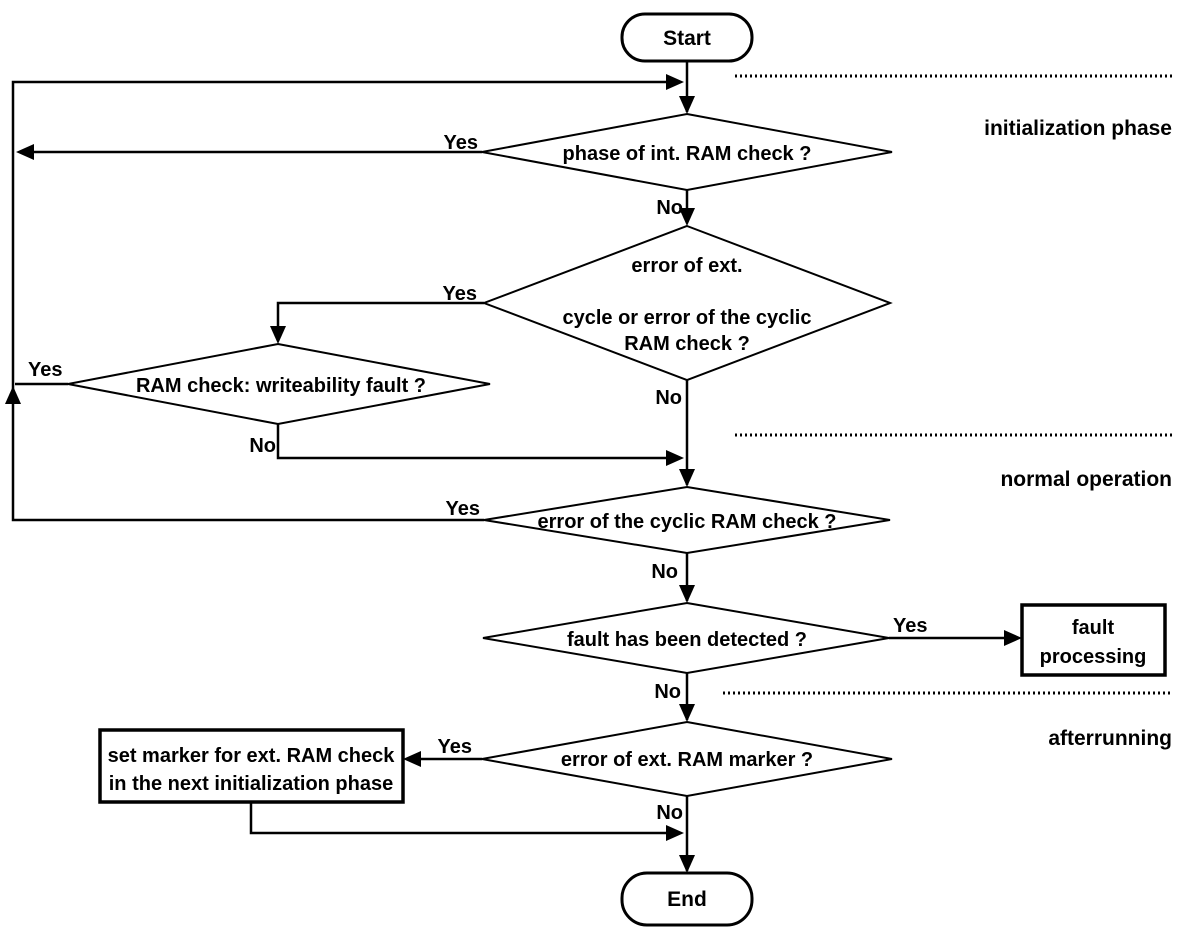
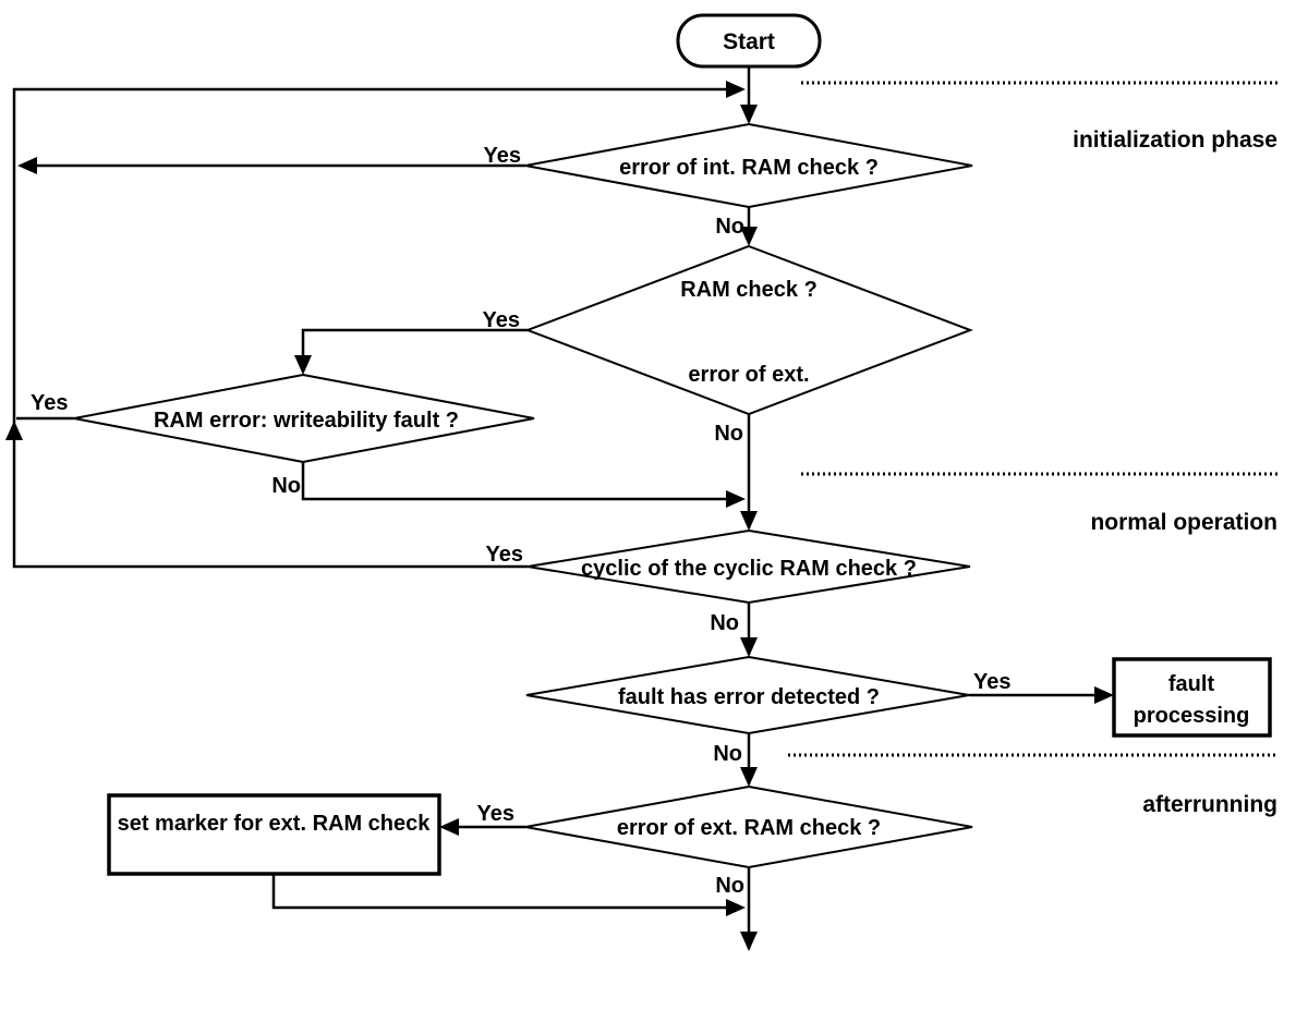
  initialization phase
  normal operation
  afterrunning
  Start
- phase of int. RAM check ?
+ error of int. RAM check ?
  Yes
  No
- error of ext.
+ RAM check ?
- cycle or error of the cyclic
- RAM check ?
+ error of ext.
  Yes
  No
- RAM check: writeability fault ?
+ RAM error: writeability fault ?
  Yes
  No
- error of the cyclic RAM check ?
+ cyclic of the cyclic RAM check ?
  Yes
  No
- fault has been detected ?
+ fault has error detected ?
  Yes
  No
- error of ext. RAM marker ?
+ error of ext. RAM check ?
  Yes
  No
  fault
  processing
  set marker for ext. RAM check
- in the next initialization phase
- End
